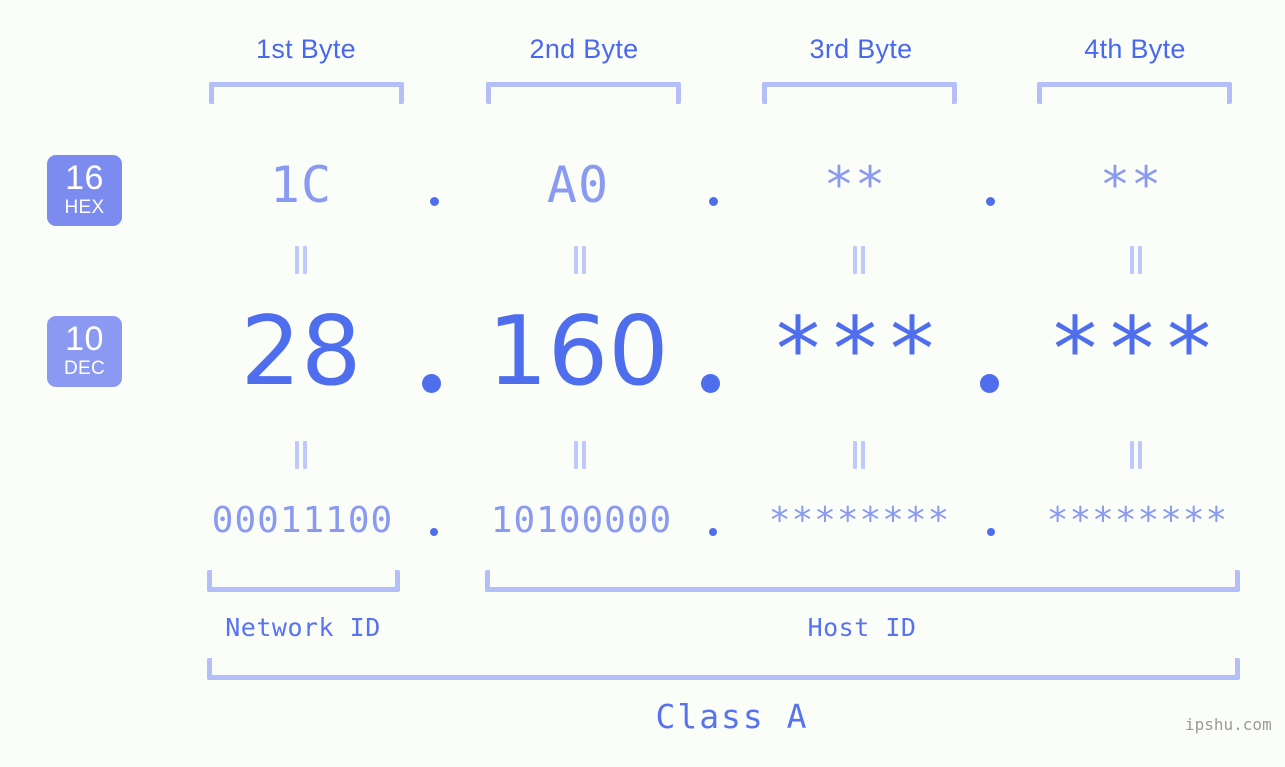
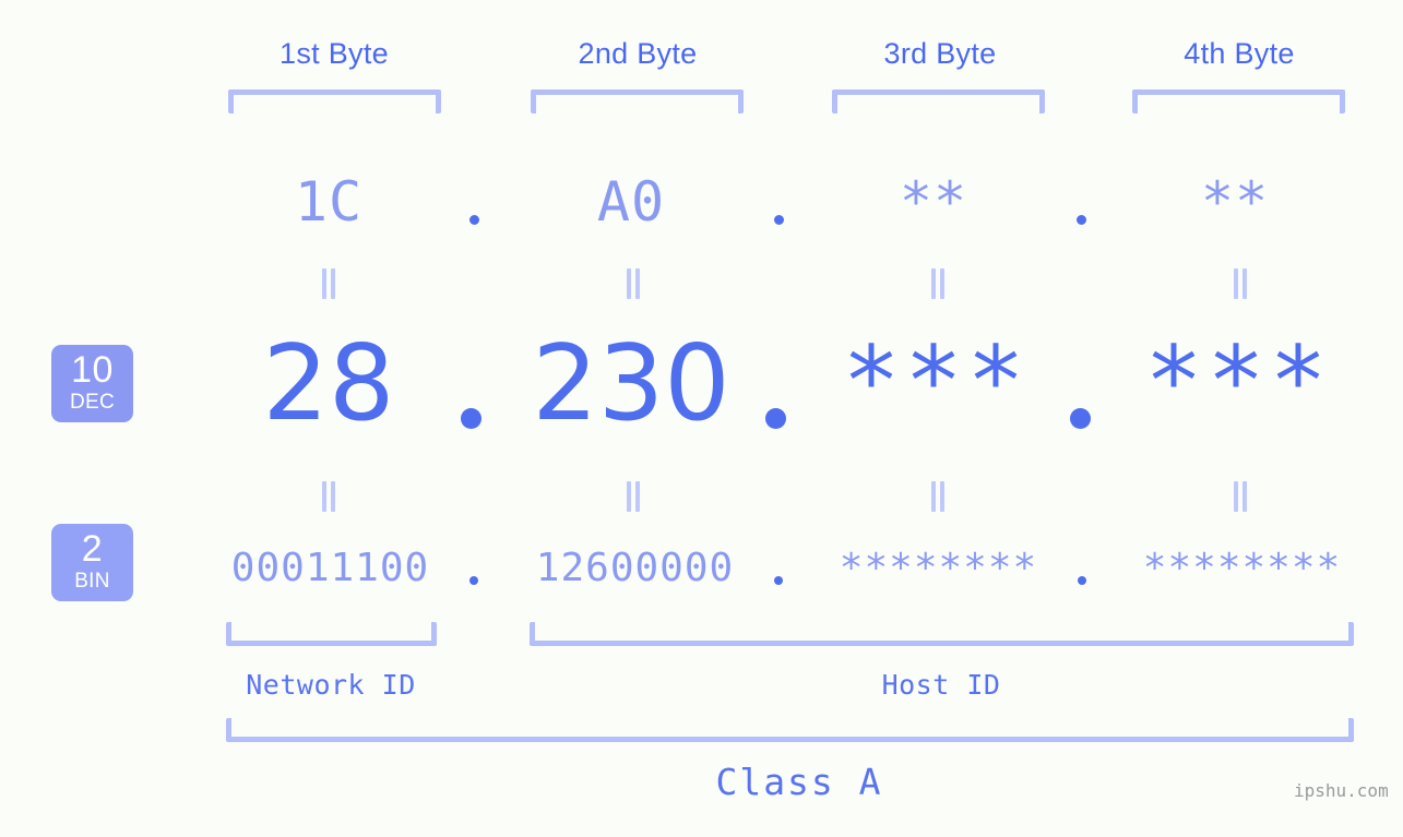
  1st Byte
  2nd Byte
  3rd Byte
  4th Byte
- 16
- HEX
  1C
  A0
  **
  **
  10
  DEC
  28
- 160
+ 230
  ***
  ***
+ 2
+ BIN
  00011100
- 10100000
+ 12600000
  ********
  ********
  Network ID
  Host ID
  Class A
  ipshu.com
